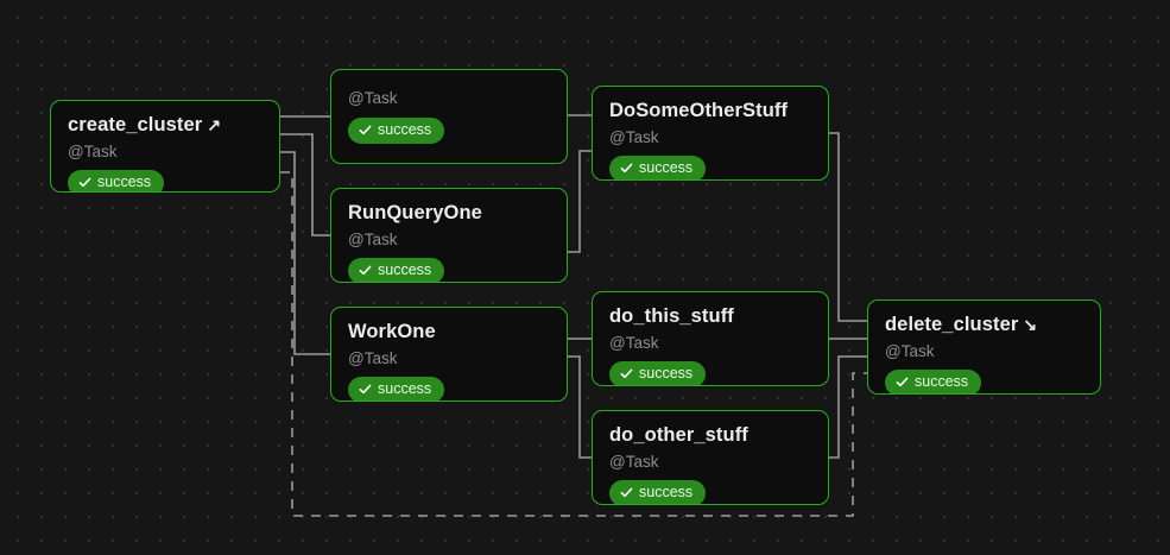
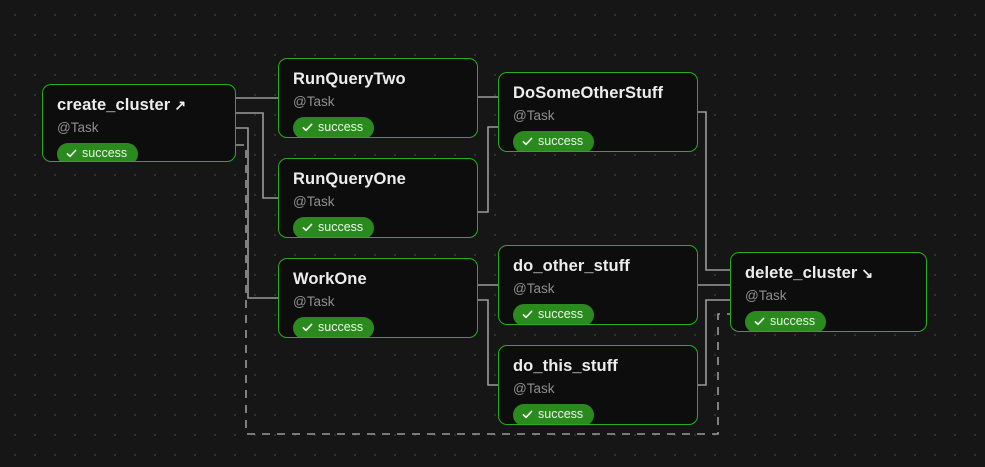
  create_cluster
  ↗
  @Task
  success
+ RunQueryTwo
  @Task
  success
  RunQueryOne
  @Task
  success
  WorkOne
  @Task
  success
  DoSomeOtherStuff
  @Task
  success
- do_this_stuff
+ do_other_stuff
  @Task
  success
- do_other_stuff
+ do_this_stuff
  @Task
  success
  delete_cluster
  ↘
  @Task
  success
